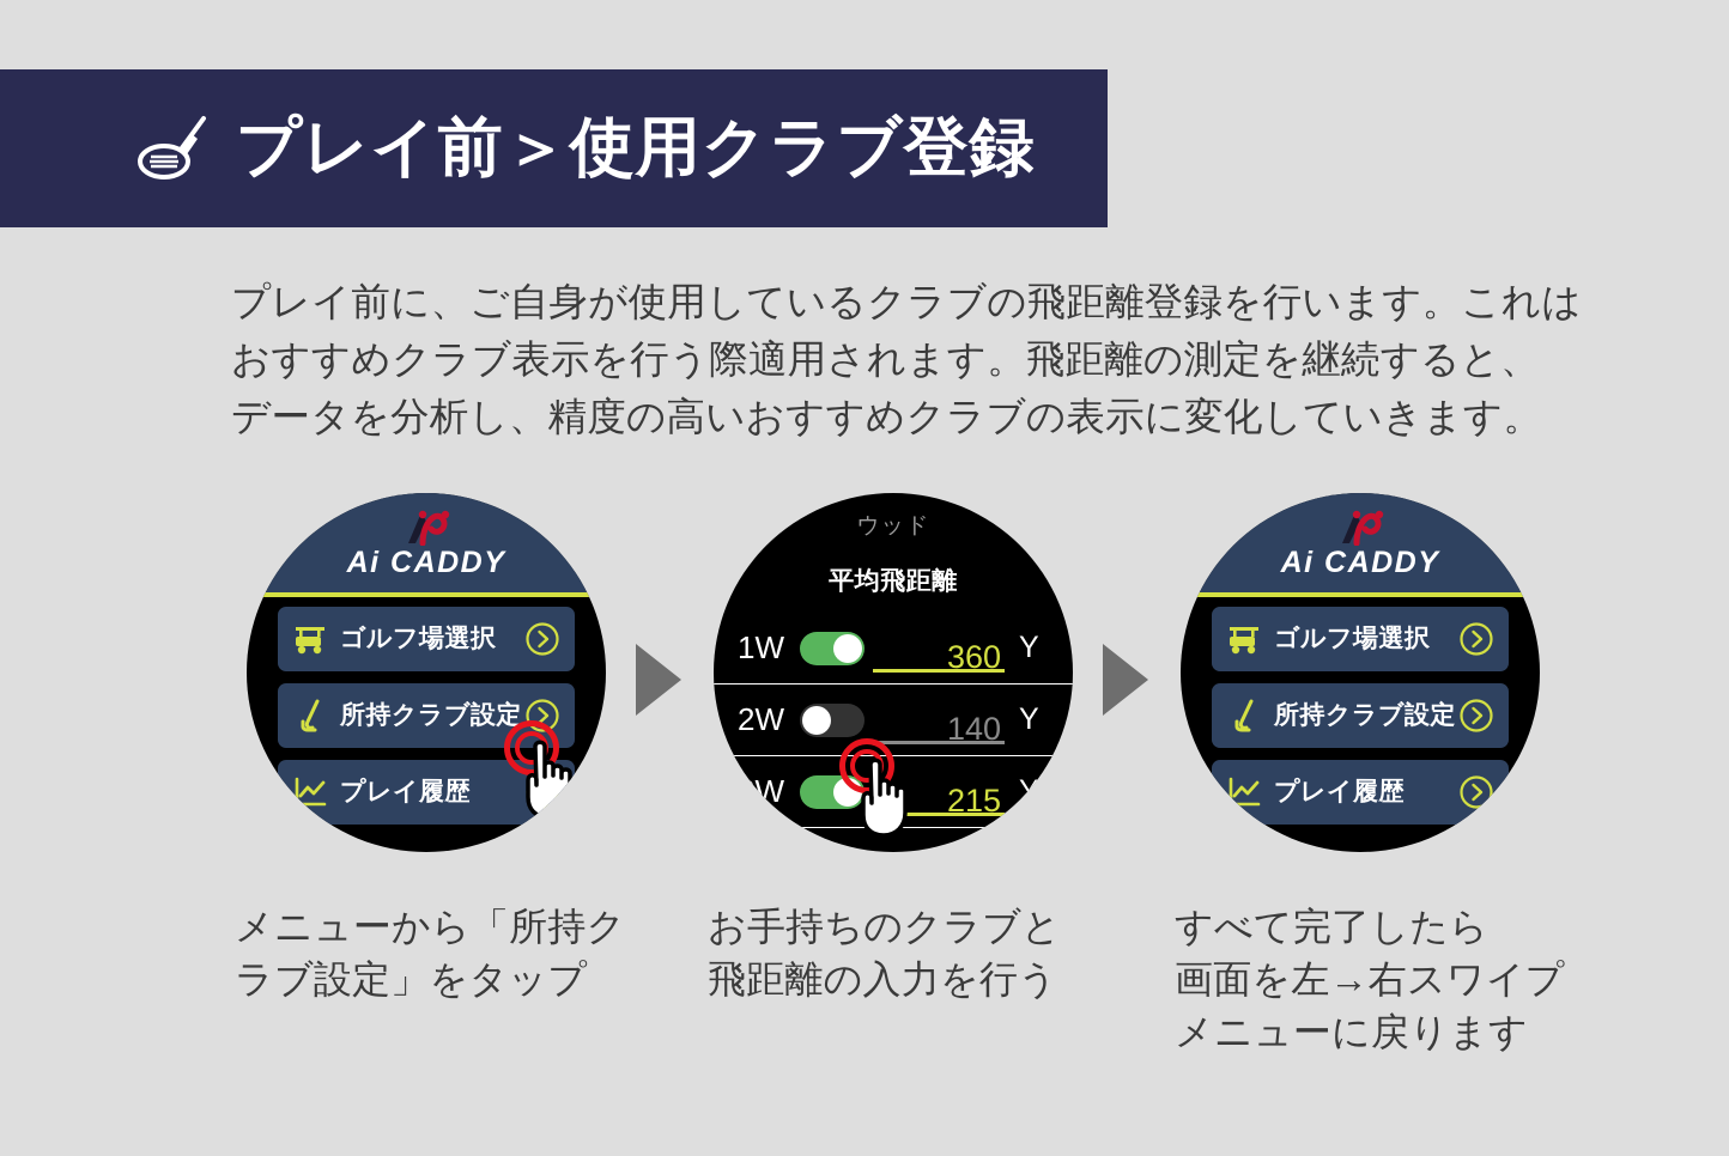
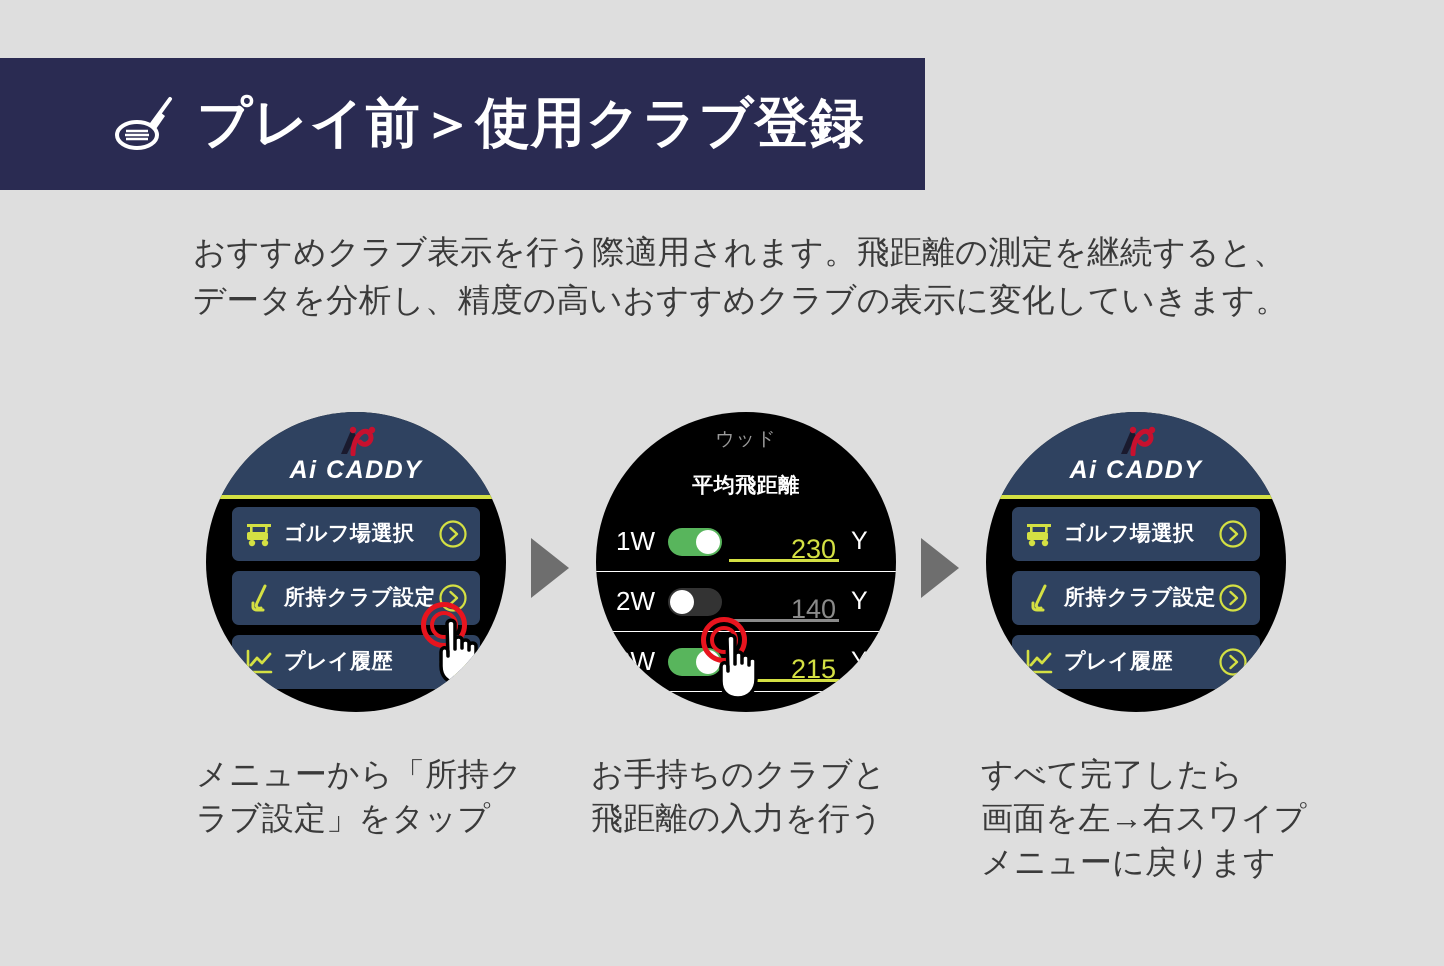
  プレイ前＞使用クラブ登録
- プレイ前に、ご自身が使用しているクラブの飛距離登録を行います。これは
  おすすめクラブ表示を行う際適用されます。飛距離の測定を継続すると、
  データを分析し、精度の高いおすすめクラブの表示に変化していきます。
  Ai CADDY
  ゴルフ場選択
  所持クラブ設定
  プレイ履歴
  ウッド
  平均飛距離
  1W
- 360
+ 230
  Y
  2W
  140
  Y
  3W
  215
  Y
  Ai CADDY
  ゴルフ場選択
  所持クラブ設定
  プレイ履歴
  メニューから「所持ク
  ラブ設定」をタップ
  お手持ちのクラブと
  飛距離の入力を行う
  すべて完了したら
  画面を左→右スワイプ
  メニューに戻ります
